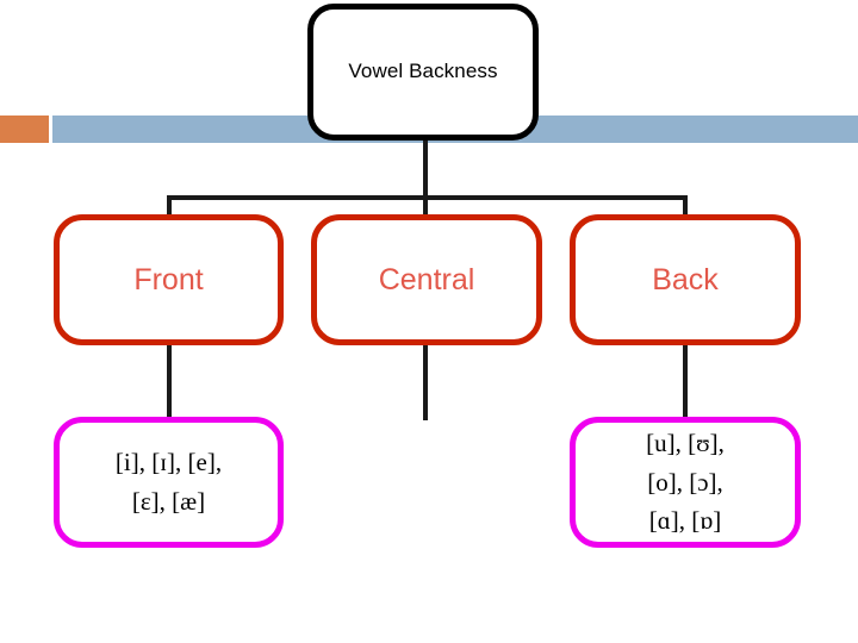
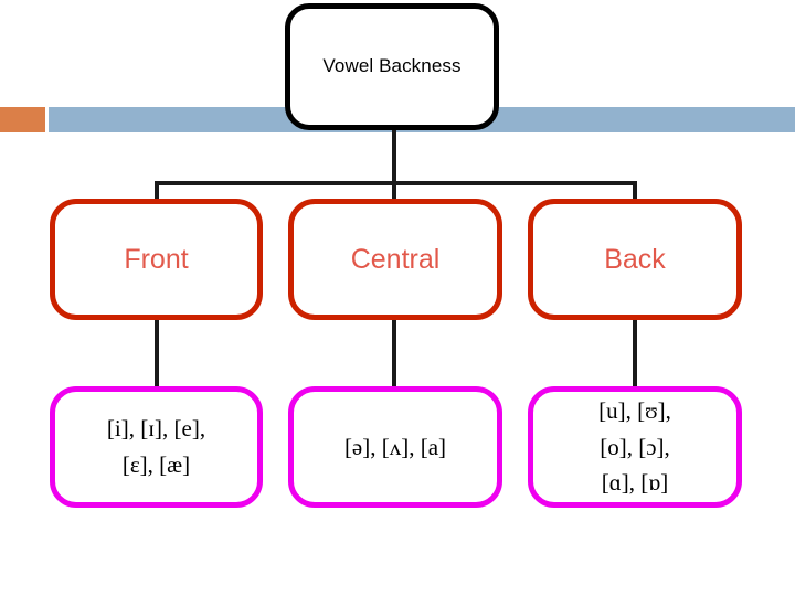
  Vowel Backness
  Front
  Central
  Back
  [i], [ɪ], [e],
  [ɛ], [æ]
+ [ə], [ʌ], [a]
  [u], [ʊ],
  [o], [ɔ],
  [ɑ], [ɒ]
